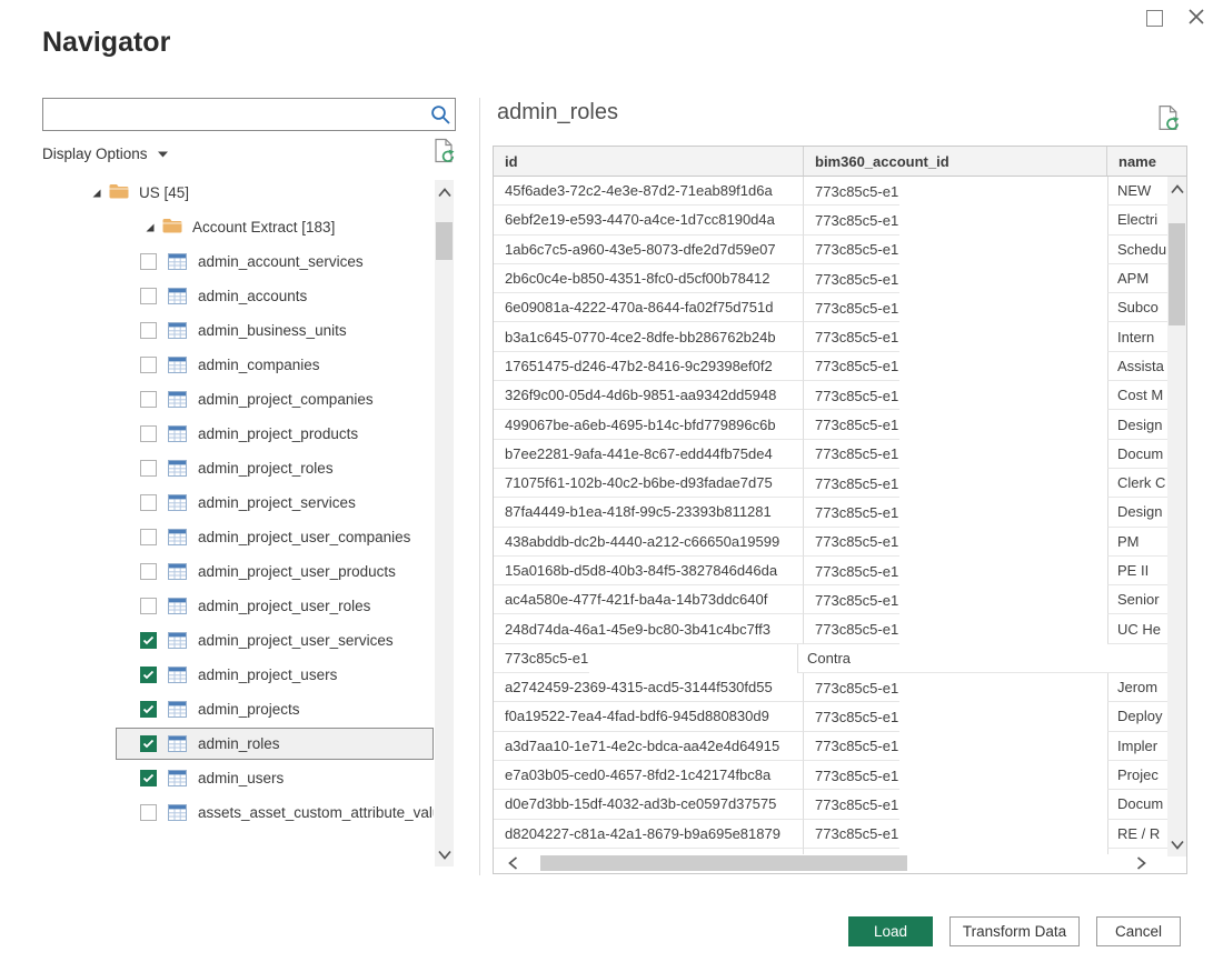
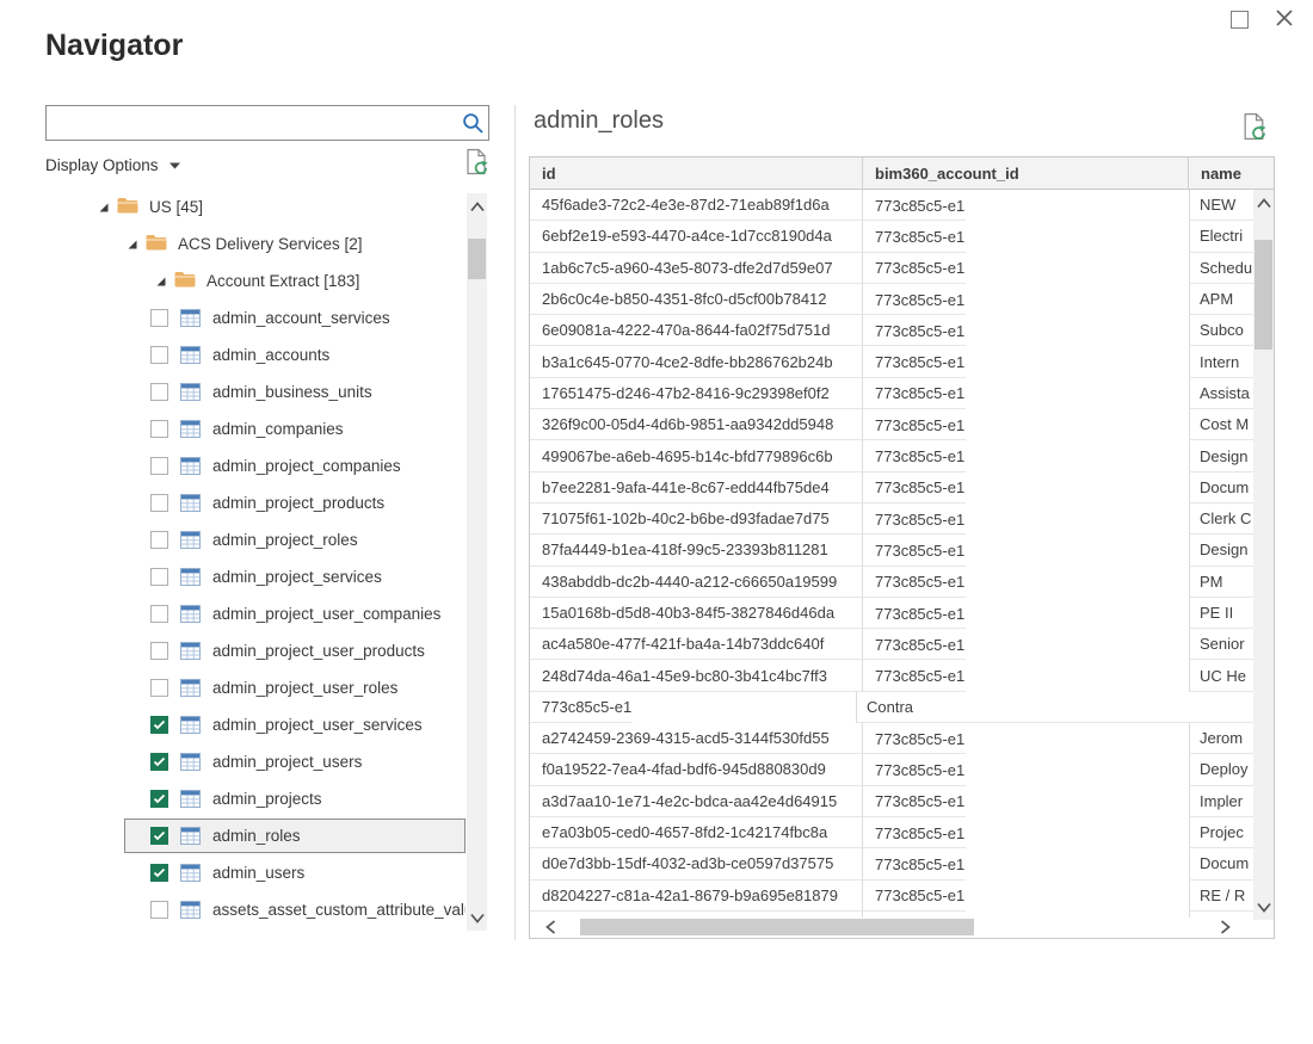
  Navigator
  Display Options
  US [45]
+ ACS Delivery Services [2]
  Account Extract [183]
  admin_account_services
  admin_accounts
  admin_business_units
  admin_companies
  admin_project_companies
  admin_project_products
  admin_project_roles
  admin_project_services
  admin_project_user_companies
  admin_project_user_products
  admin_project_user_roles
  admin_project_user_services
  admin_project_users
  admin_projects
  admin_roles
  admin_users
  assets_asset_custom_attribute_val
  admin_roles
  id
  bim360_account_id
  name
  45f6ade3-72c2-4e3e-87d2-71eab89f1d6a
  773c85c5-e1
  NEW
  6ebf2e19-e593-4470-a4ce-1d7cc8190d4a
  773c85c5-e1
  Electri
  1ab6c7c5-a960-43e5-8073-dfe2d7d59e07
  773c85c5-e1
  Schedu
  2b6c0c4e-b850-4351-8fc0-d5cf00b78412
  773c85c5-e1
  APM
  6e09081a-4222-470a-8644-fa02f75d751d
  773c85c5-e1
  Subco
  b3a1c645-0770-4ce2-8dfe-bb286762b24b
  773c85c5-e1
  Intern
  17651475-d246-47b2-8416-9c29398ef0f2
  773c85c5-e1
  Assista
  326f9c00-05d4-4d6b-9851-aa9342dd5948
  773c85c5-e1
  Cost M
  499067be-a6eb-4695-b14c-bfd779896c6b
  773c85c5-e1
  Design
  b7ee2281-9afa-441e-8c67-edd44fb75de4
  773c85c5-e1
  Docum
  71075f61-102b-40c2-b6be-d93fadae7d75
  773c85c5-e1
  Clerk C
  87fa4449-b1ea-418f-99c5-23393b811281
  773c85c5-e1
  Design
  438abddb-dc2b-4440-a212-c66650a19599
  773c85c5-e1
  PM
  15a0168b-d5d8-40b3-84f5-3827846d46da
  773c85c5-e1
  PE II
  ac4a580e-477f-421f-ba4a-14b73ddc640f
  773c85c5-e1
  Senior
  248d74da-46a1-45e9-bc80-3b41c4bc7ff3
  773c85c5-e1
  UC He
  773c85c5-e1
  Contra
  a2742459-2369-4315-acd5-3144f530fd55
  773c85c5-e1
  Jerom
  f0a19522-7ea4-4fad-bdf6-945d880830d9
  773c85c5-e1
  Deploy
  a3d7aa10-1e71-4e2c-bdca-aa42e4d64915
  773c85c5-e1
  Impler
  e7a03b05-ced0-4657-8fd2-1c42174fbc8a
  773c85c5-e1
  Projec
  d0e7d3bb-15df-4032-ad3b-ce0597d37575
  773c85c5-e1
  Docum
  d8204227-c81a-42a1-8679-b9a695e81879
  773c85c5-e1
  RE / R
- Load
- Transform Data
- Cancel
